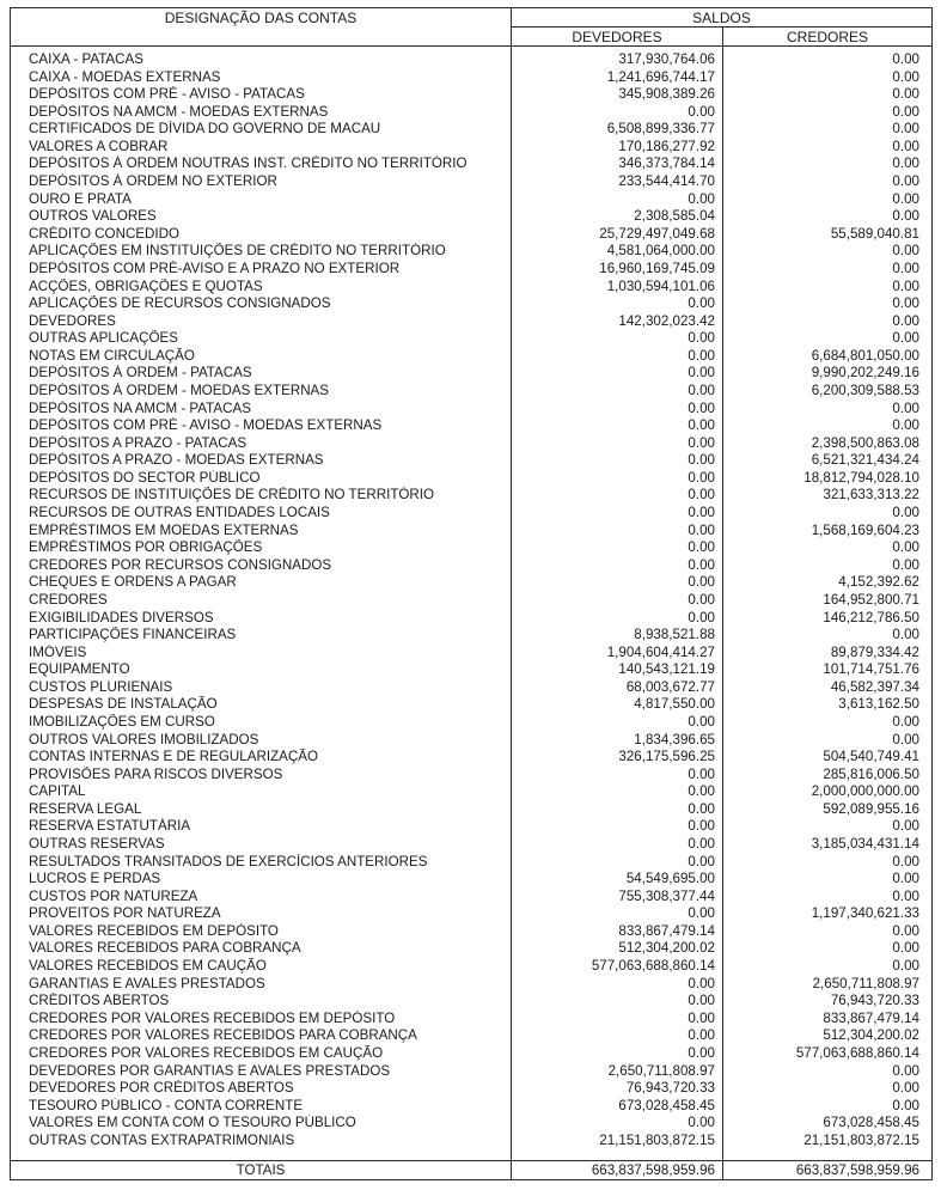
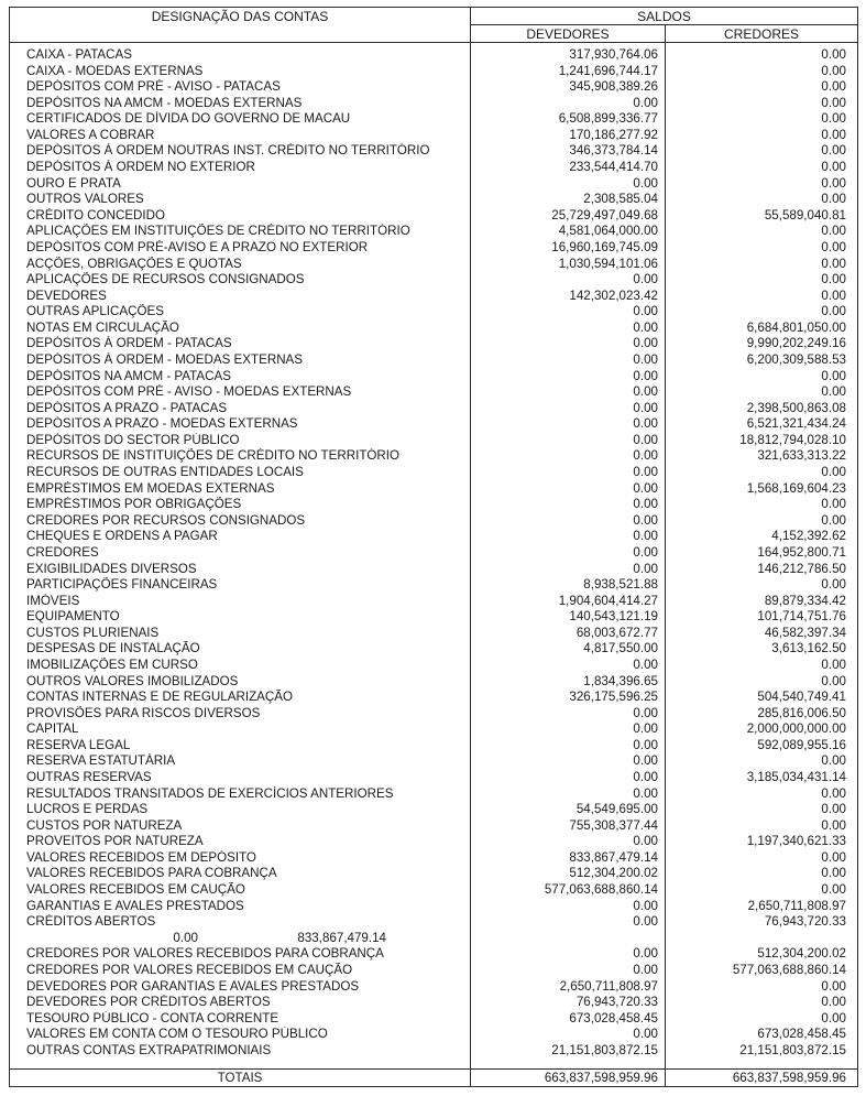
  DESIGNAÇÃO DAS CONTAS
  SALDOS
  DEVEDORES
  CREDORES
  CAIXA - PATACAS
  317,930,764.06
  0.00
  CAIXA - MOEDAS EXTERNAS
  1,241,696,744.17
  0.00
  DEPÓSITOS COM PRÉ - AVISO - PATACAS
  345,908,389.26
  0.00
  DEPÓSITOS NA AMCM - MOEDAS EXTERNAS
  0.00
  0.00
  CERTIFICADOS DE DÍVIDA DO GOVERNO DE MACAU
  6,508,899,336.77
  0.00
  VALORES A COBRAR
  170,186,277.92
  0.00
  DEPÓSITOS À ORDEM NOUTRAS INST. CRÉDITO NO TERRITÓRIO
  346,373,784.14
  0.00
  DEPÓSITOS À ORDEM NO EXTERIOR
  233,544,414.70
  0.00
  OURO E PRATA
  0.00
  0.00
  OUTROS VALORES
  2,308,585.04
  0.00
  CRÉDITO CONCEDIDO
  25,729,497,049.68
  55,589,040.81
  APLICAÇÕES EM INSTITUIÇÕES DE CRÉDITO NO TERRITÓRIO
  4,581,064,000.00
  0.00
  DEPÓSITOS COM PRÉ-AVISO E A PRAZO NO EXTERIOR
  16,960,169,745.09
  0.00
  ACÇÕES, OBRIGAÇÕES E QUOTAS
  1,030,594,101.06
  0.00
  APLICAÇÕES DE RECURSOS CONSIGNADOS
  0.00
  0.00
  DEVEDORES
  142,302,023.42
  0.00
  OUTRAS APLICAÇÕES
  0.00
  0.00
  NOTAS EM CIRCULAÇÃO
  0.00
  6,684,801,050.00
  DEPÓSITOS À ORDEM - PATACAS
  0.00
  9,990,202,249.16
  DEPÓSITOS À ORDEM - MOEDAS EXTERNAS
  0.00
  6,200,309,588.53
  DEPÓSITOS NA AMCM - PATACAS
  0.00
  0.00
  DEPÓSITOS COM PRÉ - AVISO - MOEDAS EXTERNAS
  0.00
  0.00
  DEPÓSITOS A PRAZO - PATACAS
  0.00
  2,398,500,863.08
  DEPÓSITOS A PRAZO - MOEDAS EXTERNAS
  0.00
  6,521,321,434.24
  DEPÓSITOS DO SECTOR PÚBLICO
  0.00
  18,812,794,028.10
  RECURSOS DE INSTITUIÇÕES DE CRÉDITO NO TERRITÓRIO
  0.00
  321,633,313.22
  RECURSOS DE OUTRAS ENTIDADES LOCAIS
  0.00
  0.00
  EMPRÉSTIMOS EM MOEDAS EXTERNAS
  0.00
  1,568,169,604.23
  EMPRÉSTIMOS POR OBRIGAÇÕES
  0.00
  0.00
  CREDORES POR RECURSOS CONSIGNADOS
  0.00
  0.00
  CHEQUES E ORDENS A PAGAR
  0.00
  4,152,392.62
  CREDORES
  0.00
  164,952,800.71
  EXIGIBILIDADES DIVERSOS
  0.00
  146,212,786.50
  PARTICIPAÇÕES FINANCEIRAS
  8,938,521.88
  0.00
  IMÓVEIS
  1,904,604,414.27
  89,879,334.42
  EQUIPAMENTO
  140,543,121.19
  101,714,751.76
  CUSTOS PLURIENAIS
  68,003,672.77
  46,582,397.34
  DESPESAS DE INSTALAÇÃO
  4,817,550.00
  3,613,162.50
  IMOBILIZAÇÕES EM CURSO
  0.00
  0.00
  OUTROS VALORES IMOBILIZADOS
  1,834,396.65
  0.00
  CONTAS INTERNAS E DE REGULARIZAÇÃO
  326,175,596.25
  504,540,749.41
  PROVISÕES PARA RISCOS DIVERSOS
  0.00
  285,816,006.50
  CAPITAL
  0.00
  2,000,000,000.00
  RESERVA LEGAL
  0.00
  592,089,955.16
  RESERVA ESTATUTÁRIA
  0.00
  0.00
  OUTRAS RESERVAS
  0.00
  3,185,034,431.14
  RESULTADOS TRANSITADOS DE EXERCÍCIOS ANTERIORES
  0.00
  0.00
  LUCROS E PERDAS
  54,549,695.00
  0.00
  CUSTOS POR NATUREZA
  755,308,377.44
  0.00
  PROVEITOS POR NATUREZA
  0.00
  1,197,340,621.33
  VALORES RECEBIDOS EM DEPÓSITO
  833,867,479.14
  0.00
  VALORES RECEBIDOS PARA COBRANÇA
  512,304,200.02
  0.00
  VALORES RECEBIDOS EM CAUÇÃO
  577,063,688,860.14
  0.00
  GARANTIAS E AVALES PRESTADOS
  0.00
  2,650,711,808.97
  CRÉDITOS ABERTOS
  0.00
  76,943,720.33
- CREDORES POR VALORES RECEBIDOS EM DEPÓSITO
  0.00
  833,867,479.14
  CREDORES POR VALORES RECEBIDOS PARA COBRANÇA
  0.00
  512,304,200.02
  CREDORES POR VALORES RECEBIDOS EM CAUÇÃO
  0.00
  577,063,688,860.14
  DEVEDORES POR GARANTIAS E AVALES PRESTADOS
  2,650,711,808.97
  0.00
  DEVEDORES POR CRÉDITOS ABERTOS
  76,943,720.33
  0.00
  TESOURO PÚBLICO - CONTA CORRENTE
  673,028,458.45
  0.00
  VALORES EM CONTA COM O TESOURO PÚBLICO
  0.00
  673,028,458.45
  OUTRAS CONTAS EXTRAPATRIMONIAIS
  21,151,803,872.15
  21,151,803,872.15
  TOTAIS
  663,837,598,959.96
  663,837,598,959.96
